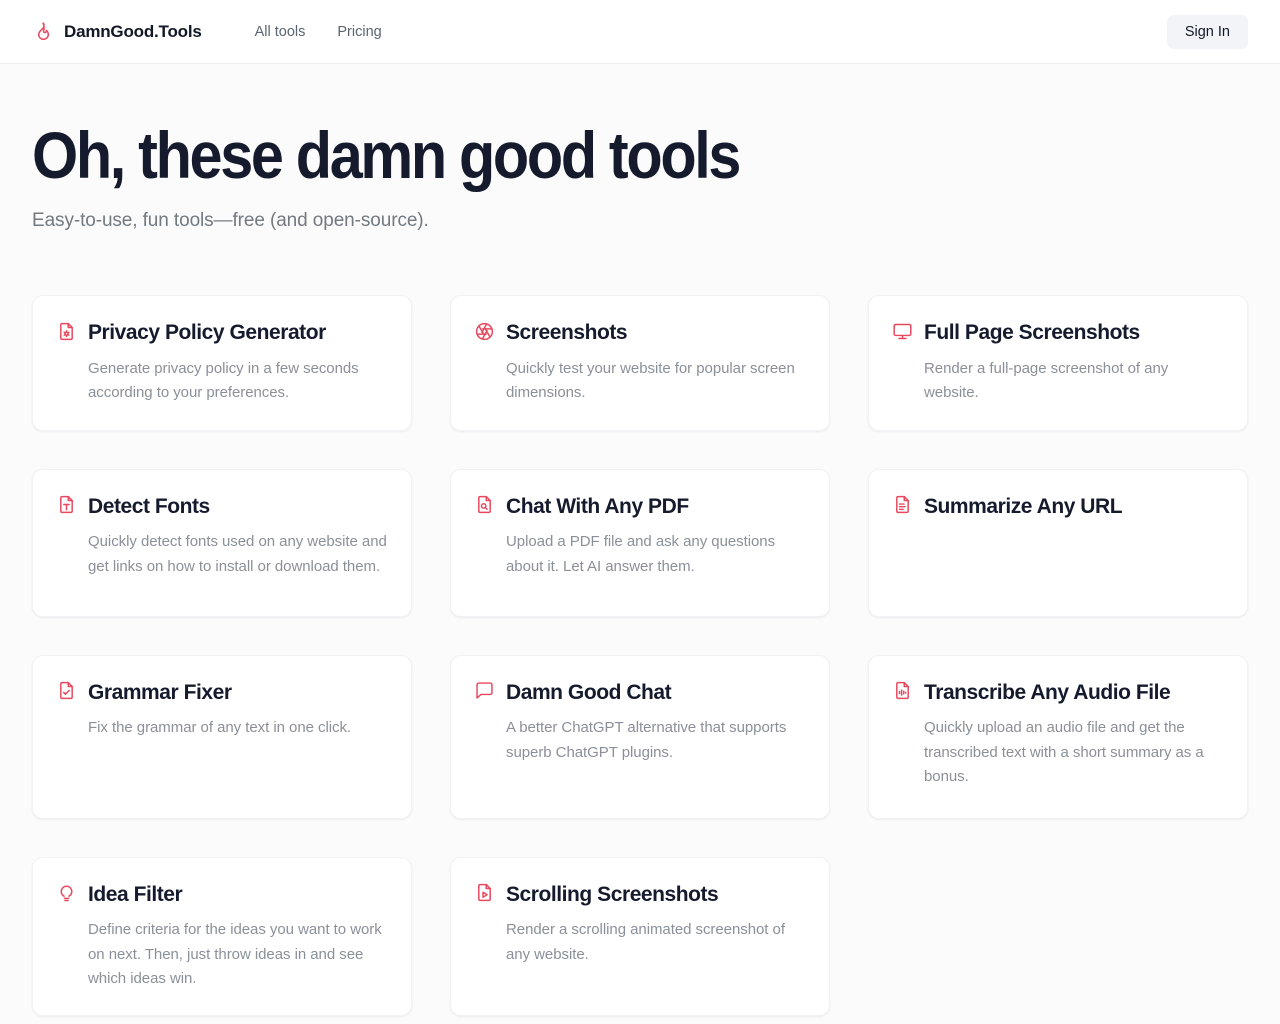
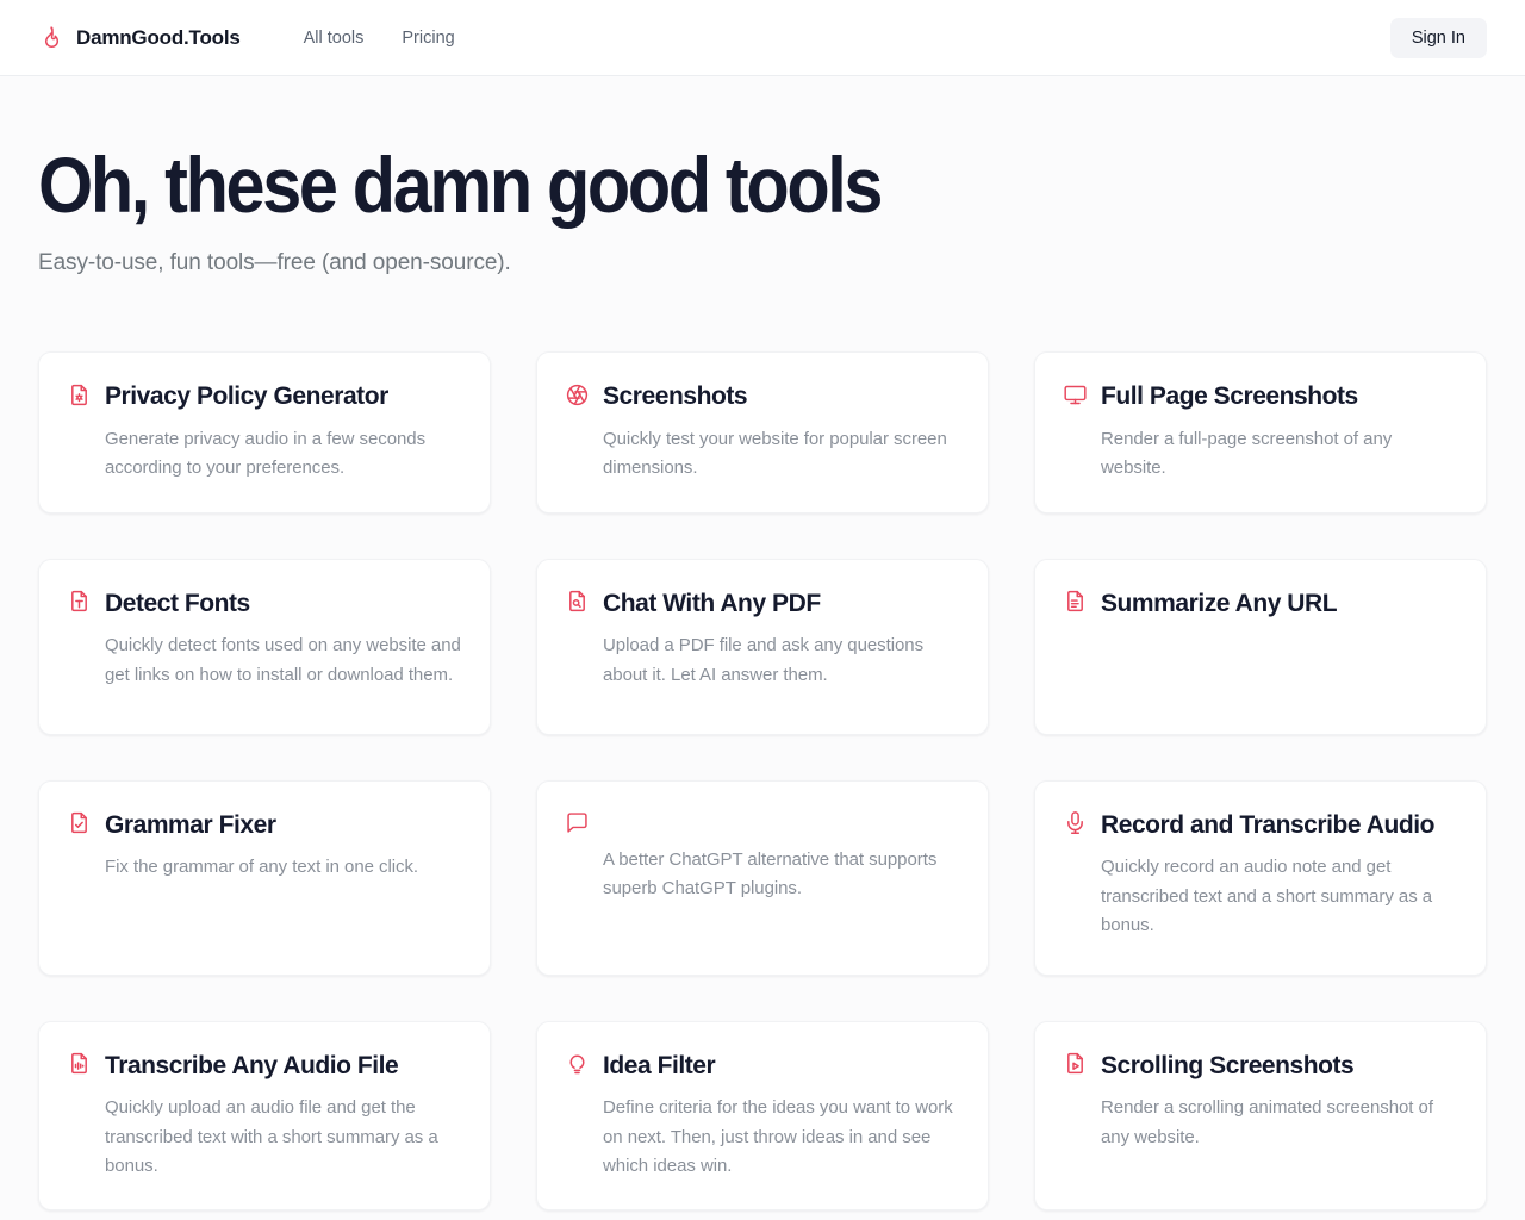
  DamnGood.Tools
  All tools
  Pricing
  Sign In
  Oh, these damn good tools
  Easy-to-use, fun tools—free (and open-source).
  Privacy Policy Generator
- Generate privacy policy in a few seconds according to your preferences.
+ Generate privacy audio in a few seconds according to your preferences.
  Screenshots
  Quickly test your website for popular screen dimensions.
  Full Page Screenshots
  Render a full-page screenshot of any website.
  Detect Fonts
  Quickly detect fonts used on any website and get links on how to install or download them.
  Chat With Any PDF
  Upload a PDF file and ask any questions about it. Let AI answer them.
  Summarize Any URL
  Grammar Fixer
  Fix the grammar of any text in one click.
- Damn Good Chat
  A better ChatGPT alternative that supports superb ChatGPT plugins.
+ Record and Transcribe Audio
+ Quickly record an audio note and get transcribed text and a short summary as a bonus.
  Transcribe Any Audio File
  Quickly upload an audio file and get the transcribed text with a short summary as a bonus.
  Idea Filter
  Define criteria for the ideas you want to work on next. Then, just throw ideas in and see which ideas win.
  Scrolling Screenshots
  Render a scrolling animated screenshot of any website.
